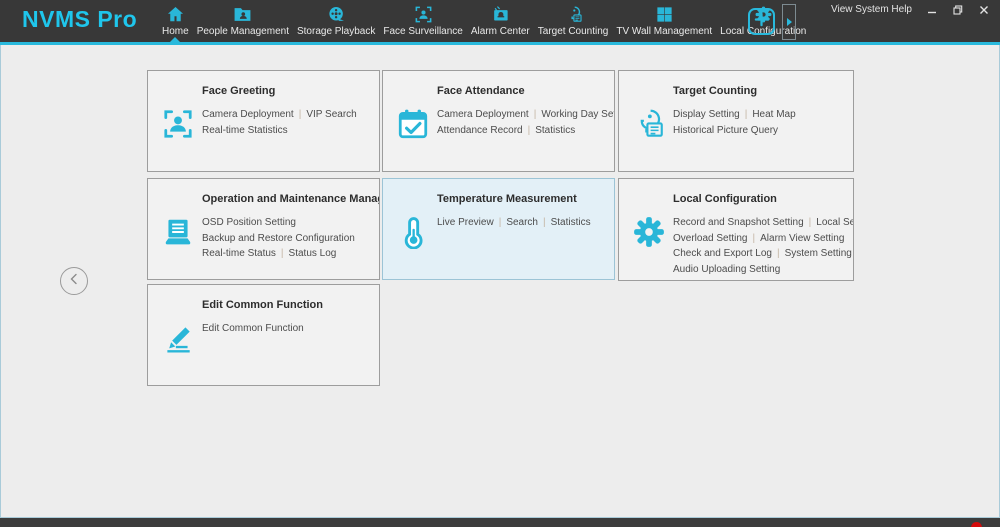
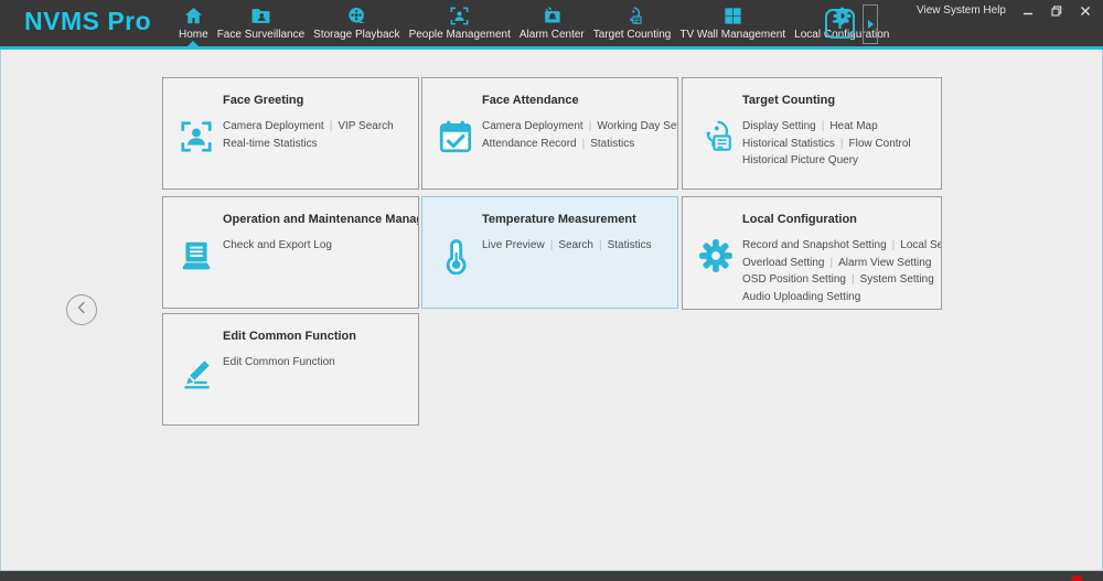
  NVMS Pro
  Home
- People Management
+ Face Surveillance
  Storage Playback
- Face Surveillance
+ People Management
  Alarm Center
  Target Counting
  TV Wall Management
  Local Configuration
  View System Help
  Face Greeting
  Camera Deployment | VIP Search
  Real-time Statistics
  Face Attendance
  Camera Deployment | Working Day Se
  Attendance Record | Statistics
  Target Counting
  Display Setting | Heat Map
+ Historical Statistics | Flow Control
  Historical Picture Query
  Operation and Maintenance Mana
- OSD Position Setting
+ Check and Export Log
- Backup and Restore Configuration
- Real-time Status | Status Log
  Temperature Measurement
  Live Preview | Search | Statistics
  Local Configuration
  Record and Snapshot Setting | Local Se
  Overload Setting | Alarm View Setting
- Check and Export Log | System Setting
+ OSD Position Setting | System Setting
  Audio Uploading Setting
  Edit Common Function
  Edit Common Function
